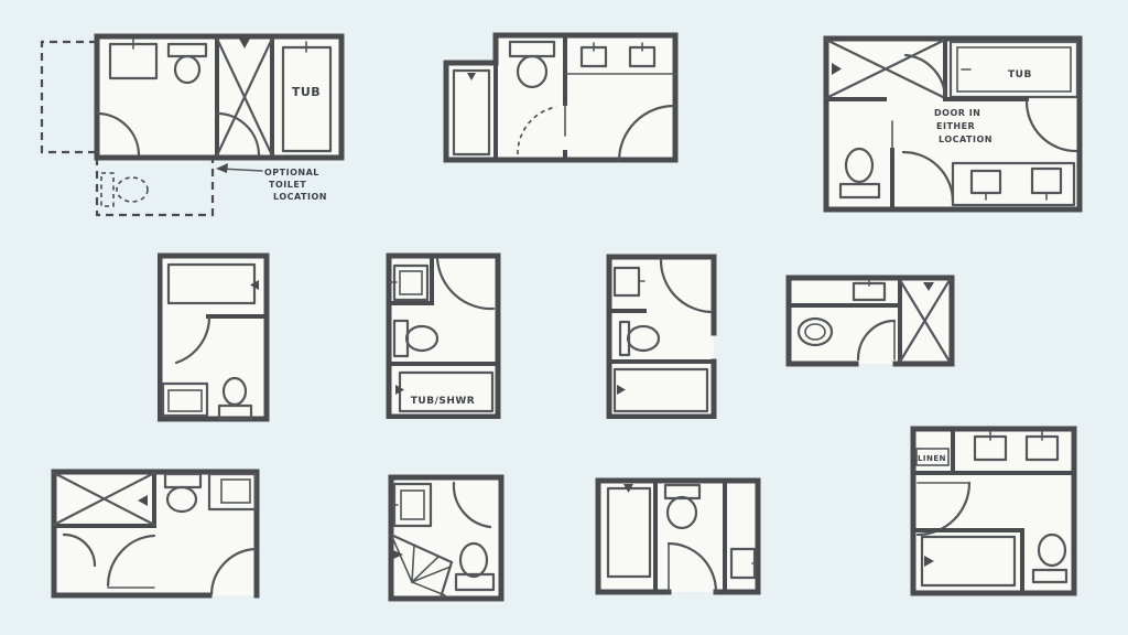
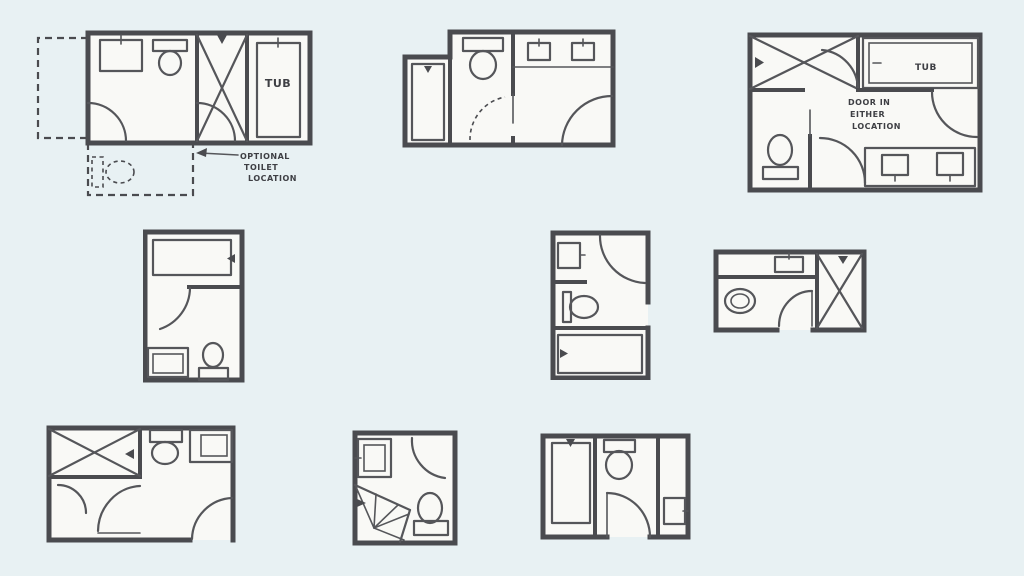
  TUB
  OPTIONAL
  TOILET
  LOCATION
  TUB
  DOOR IN
  EITHER
  LOCATION
- TUB/SHWR
- LINEN
